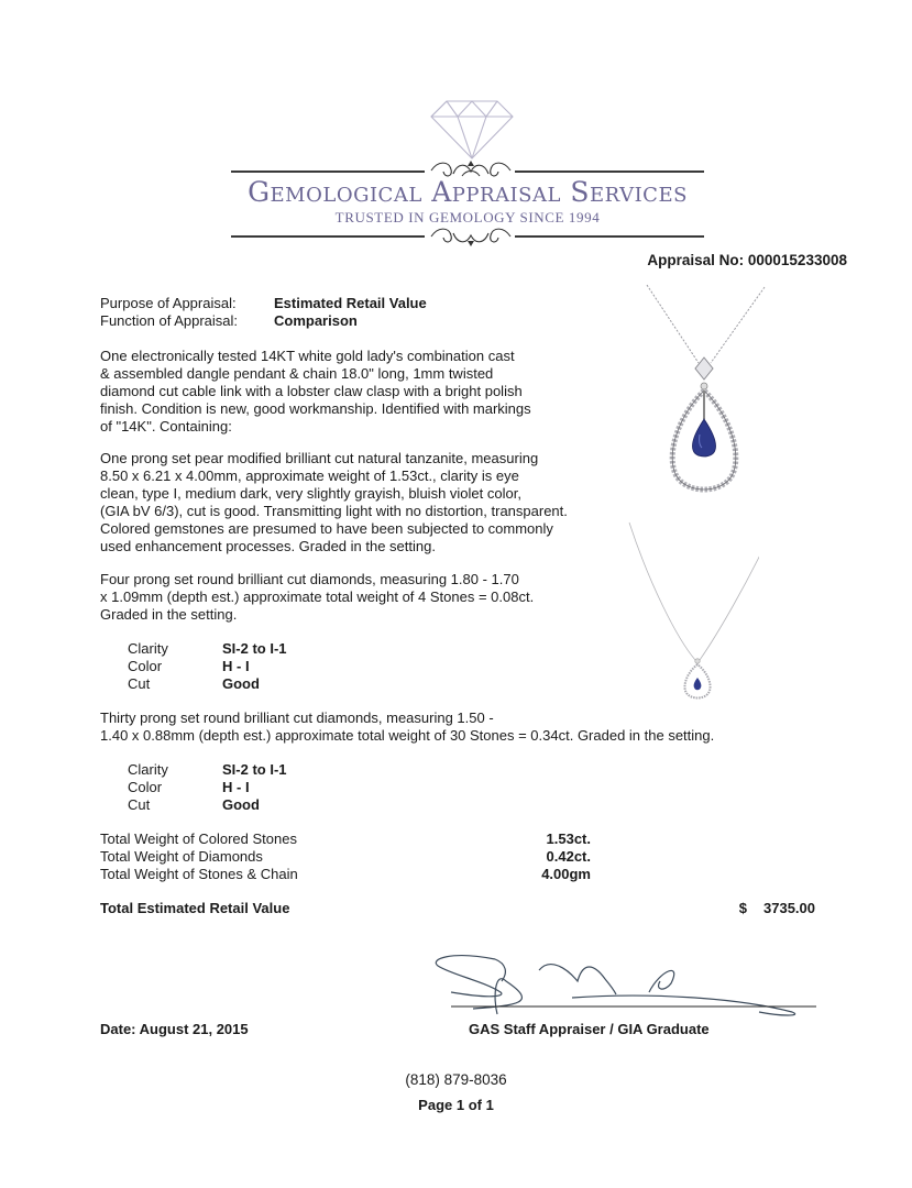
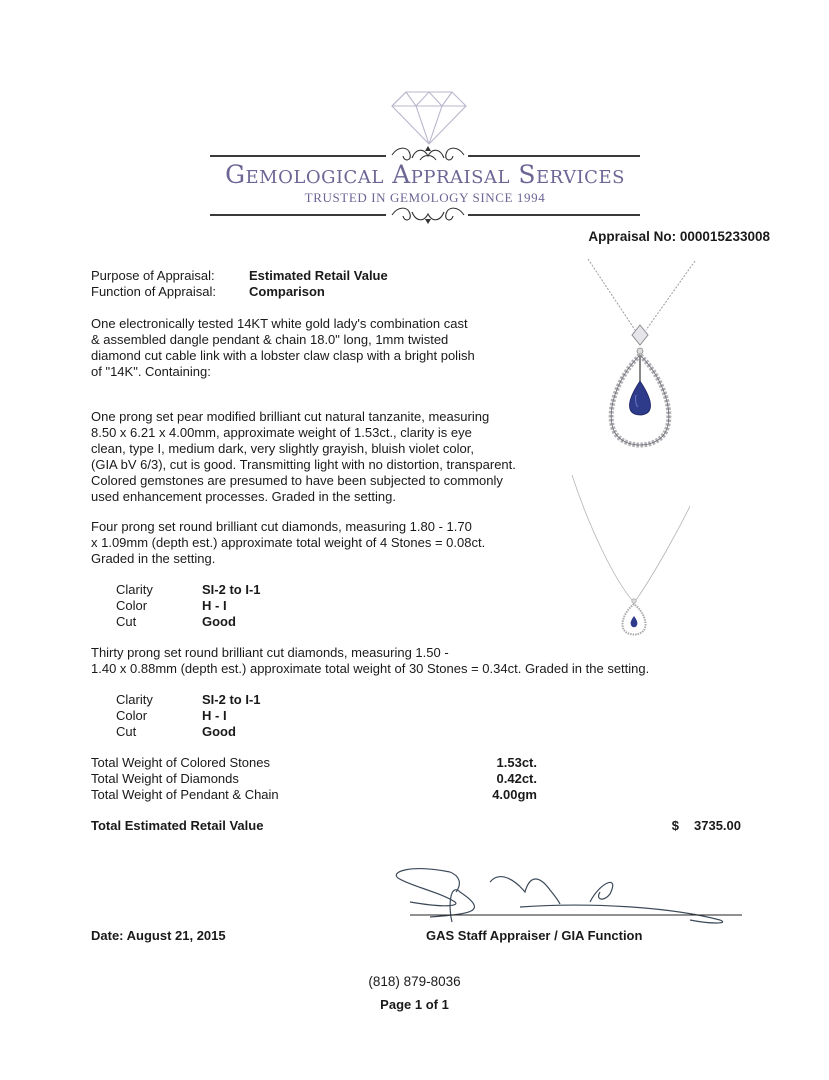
  Gemological Appraisal Services
  TRUSTED IN GEMOLOGY SINCE 1994
  Appraisal No: 000015233008
  Purpose of Appraisal: Estimated Retail Value
  Function of Appraisal: Comparison
  One electronically tested 14KT white gold lady's combination cast
  & assembled dangle pendant & chain 18.0" long, 1mm twisted
  diamond cut cable link with a lobster claw clasp with a bright polish
- finish. Condition is new, good workmanship. Identified with markings
  of "14K". Containing:
  One prong set pear modified brilliant cut natural tanzanite, measuring
  8.50 x 6.21 x 4.00mm, approximate weight of 1.53ct., clarity is eye
  clean, type I, medium dark, very slightly grayish, bluish violet color,
  (GIA bV 6/3), cut is good. Transmitting light with no distortion, transparent.
  Colored gemstones are presumed to have been subjected to commonly
  used enhancement processes. Graded in the setting.
  Four prong set round brilliant cut diamonds, measuring 1.80 - 1.70
  x 1.09mm (depth est.) approximate total weight of 4 Stones = 0.08ct.
  Graded in the setting.
  Clarity SI-2 to I-1
  Color H - I
  Cut Good
  Thirty prong set round brilliant cut diamonds, measuring 1.50 -
  1.40 x 0.88mm (depth est.) approximate total weight of 30 Stones = 0.34ct. Graded in the setting.
  Clarity SI-2 to I-1
  Color H - I
  Cut Good
  Total Weight of Colored Stones
  1.53ct.
  Total Weight of Diamonds
  0.42ct.
- Total Weight of Stones & Chain
+ Total Weight of Pendant & Chain
  4.00gm
  Total Estimated Retail Value
  $
  3735.00
- GAS Staff Appraiser / GIA Graduate
+ GAS Staff Appraiser / GIA Function
  Date: August 21, 2015
  (818) 879-8036
  Page 1 of 1
